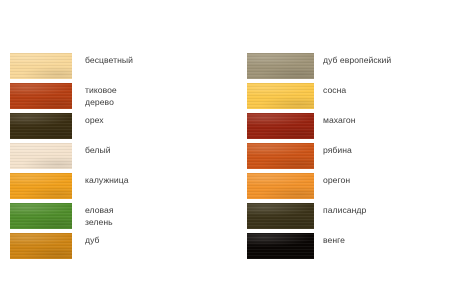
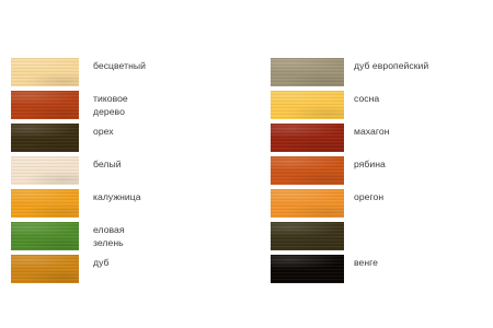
  бесцветный
  тиковое
  дерево
  орех
  белый
  калужница
  еловая
  зелень
  дуб
  дуб европейский
  сосна
  махагон
  рябина
  орегон
- палисандр
  венге
